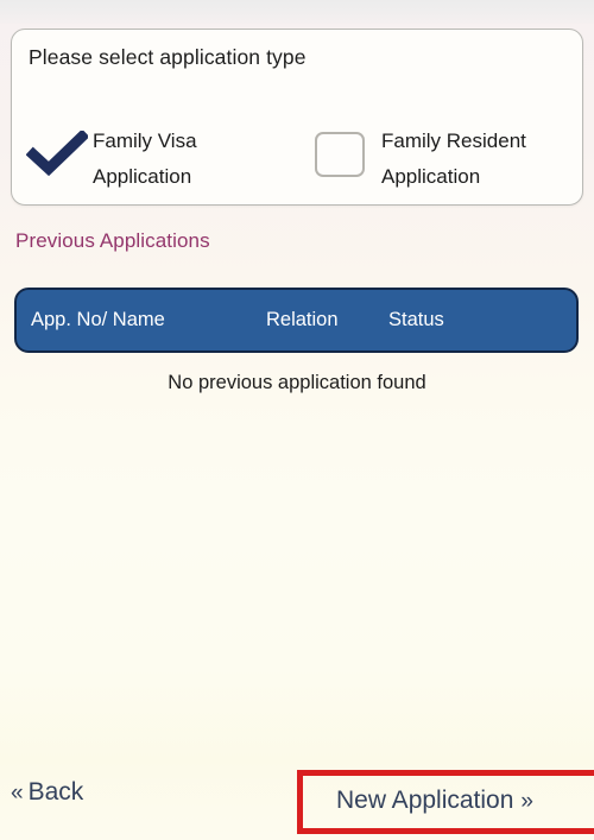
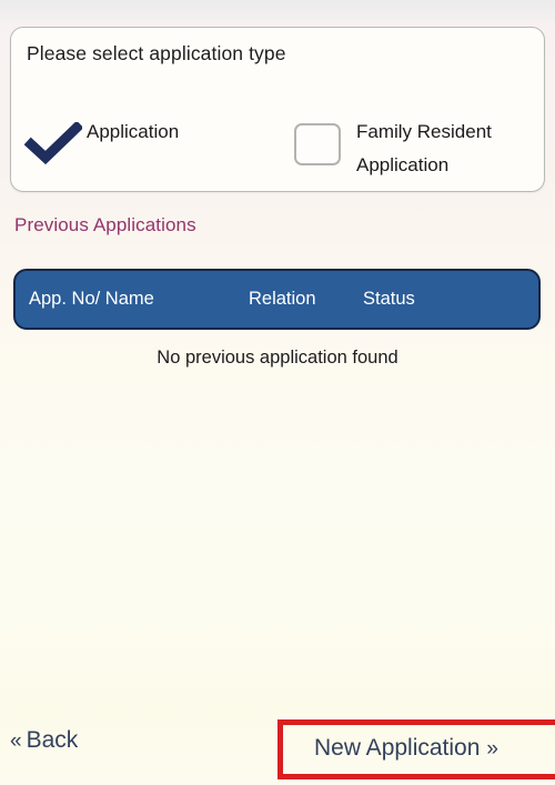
  Please select application type
- Family Visa
  Application
  Family Resident
  Application
  Previous Applications
  App. No/ Name
  Relation
  Status
  No previous application found
  « Back
  New Application »
